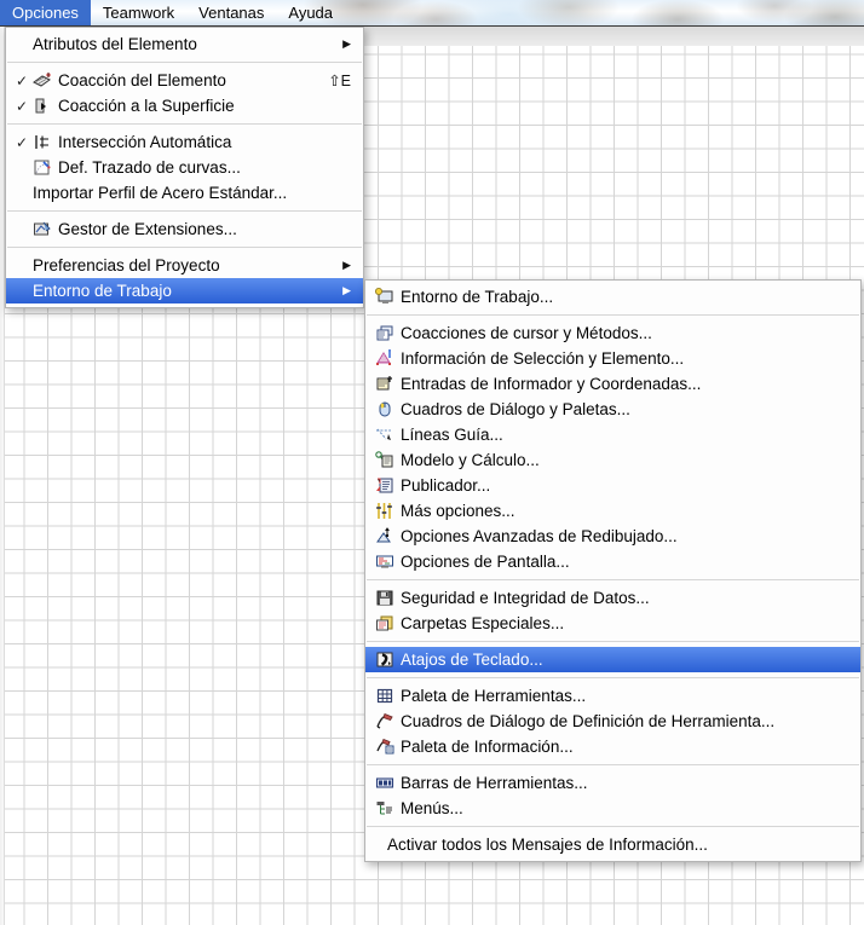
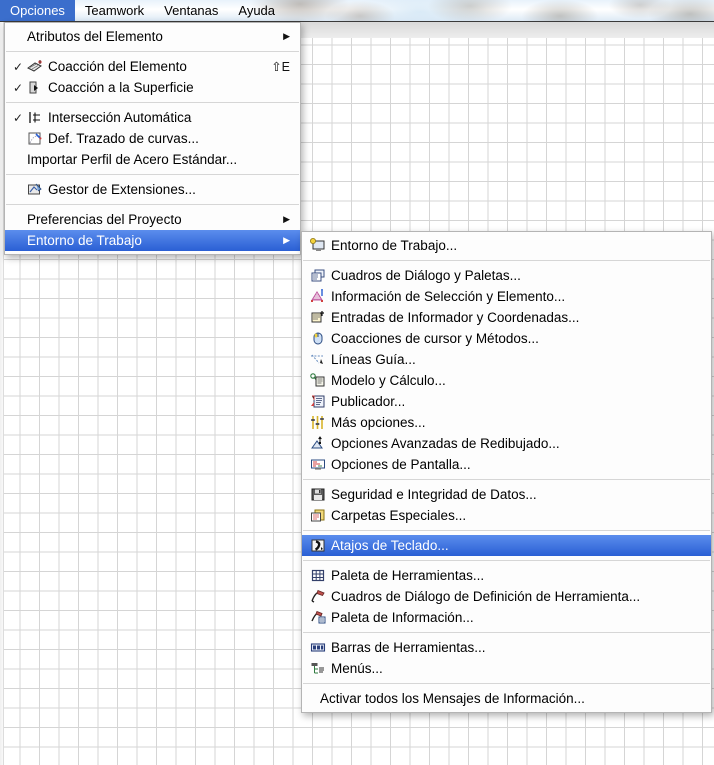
  Opciones
  Teamwork
  Ventanas
  Ayuda
  Atributos del Elemento
  ▶
  ✓
  Coacción del Elemento
  ⇧E
  ✓
  Coacción a la Superficie
  ✓
  Intersección Automática
  Def. Trazado de curvas...
  Importar Perfil de Acero Estándar...
  Gestor de Extensiones...
  Preferencias del Proyecto
  ▶
  Entorno de Trabajo
  ▶
  Entorno de Trabajo...
- Coacciones de cursor y Métodos...
+ Cuadros de Diálogo y Paletas...
  Información de Selección y Elemento...
  Entradas de Informador y Coordenadas...
- Cuadros de Diálogo y Paletas...
+ Coacciones de cursor y Métodos...
  Líneas Guía...
  Modelo y Cálculo...
  Publicador...
  Más opciones...
  Opciones Avanzadas de Redibujado...
  Opciones de Pantalla...
  Seguridad e Integridad de Datos...
  Carpetas Especiales...
  Atajos de Teclado...
  Paleta de Herramientas...
  Cuadros de Diálogo de Definición de Herramienta...
  Paleta de Información...
  Barras de Herramientas...
  Menús...
  Activar todos los Mensajes de Información...
